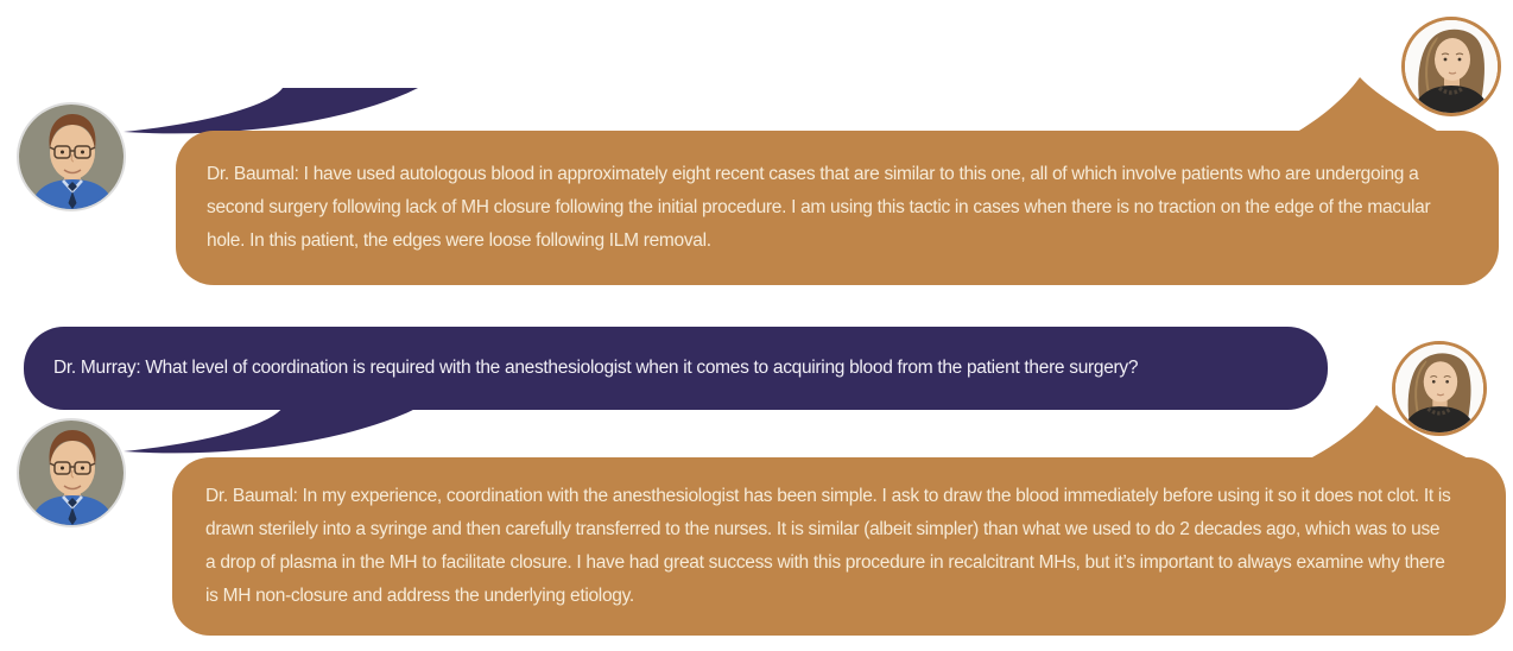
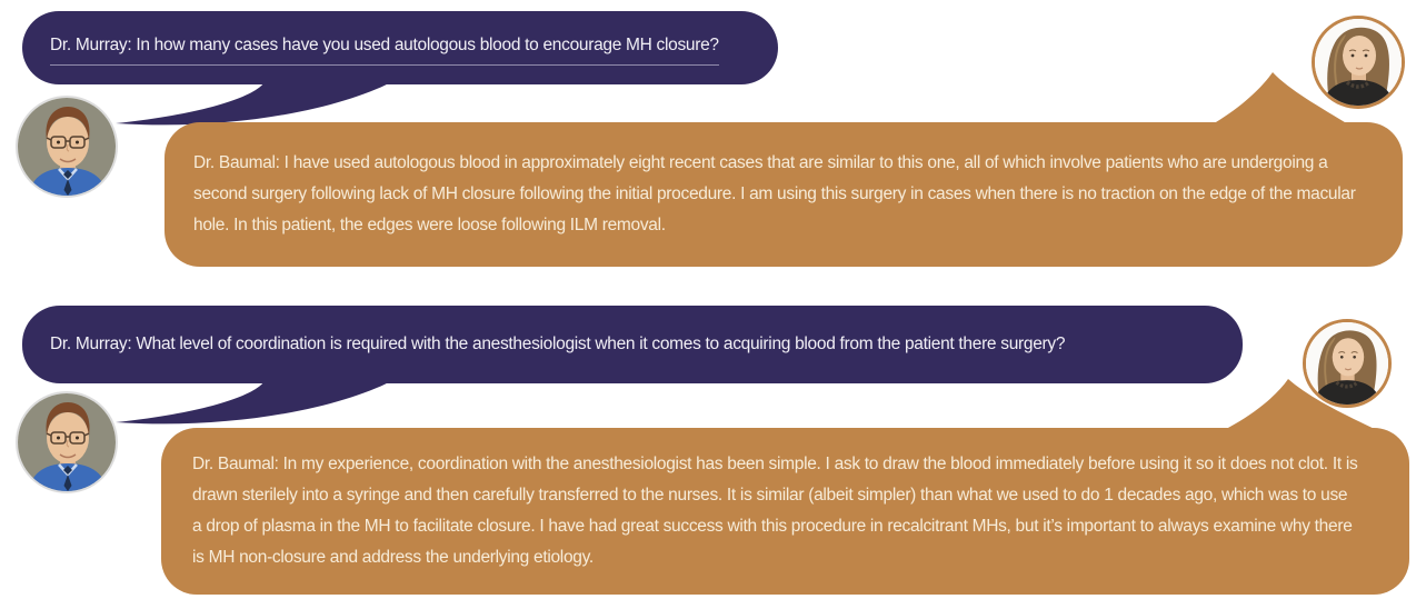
+ Dr. Murray: In how many cases have you used autologous blood to encourage MH closure?
- Dr. Baumal: I have used autologous blood in approximately eight recent cases that are similar to this one, all of which involve patients who are undergoing a second surgery following lack of MH closure following the initial procedure. I am using this tactic in cases when there is no traction on the edge of the macular hole. In this patient, the edges were loose following ILM removal.
+ Dr. Baumal: I have used autologous blood in approximately eight recent cases that are similar to this one, all of which involve patients who are undergoing a second surgery following lack of MH closure following the initial procedure. I am using this surgery in cases when there is no traction on the edge of the macular hole. In this patient, the edges were loose following ILM removal.
  Dr. Murray: What level of coordination is required with the anesthesiologist when it comes to acquiring blood from the patient there surgery?
- Dr. Baumal: In my experience, coordination with the anesthesiologist has been simple. I ask to draw the blood immediately before using it so it does not clot. It is drawn sterilely into a syringe and then carefully transferred to the nurses. It is similar (albeit simpler) than what we used to do 2 decades ago, which was to use a drop of plasma in the MH to facilitate closure. I have had great success with this procedure in recalcitrant MHs, but it’s important to always examine why there is MH non-closure and address the underlying etiology.
+ Dr. Baumal: In my experience, coordination with the anesthesiologist has been simple. I ask to draw the blood immediately before using it so it does not clot. It is drawn sterilely into a syringe and then carefully transferred to the nurses. It is similar (albeit simpler) than what we used to do 1 decades ago, which was to use a drop of plasma in the MH to facilitate closure. I have had great success with this procedure in recalcitrant MHs, but it’s important to always examine why there is MH non-closure and address the underlying etiology.
